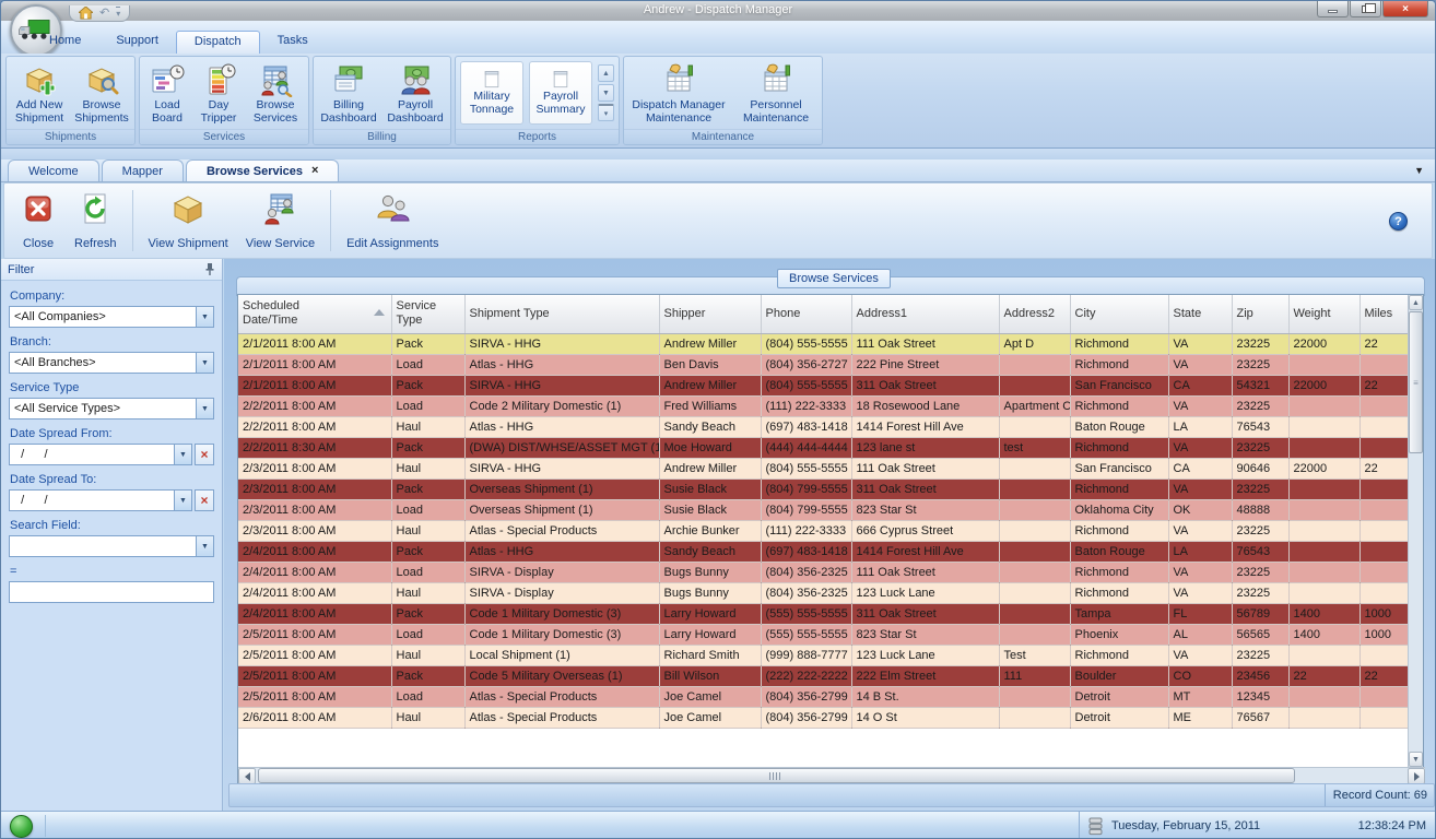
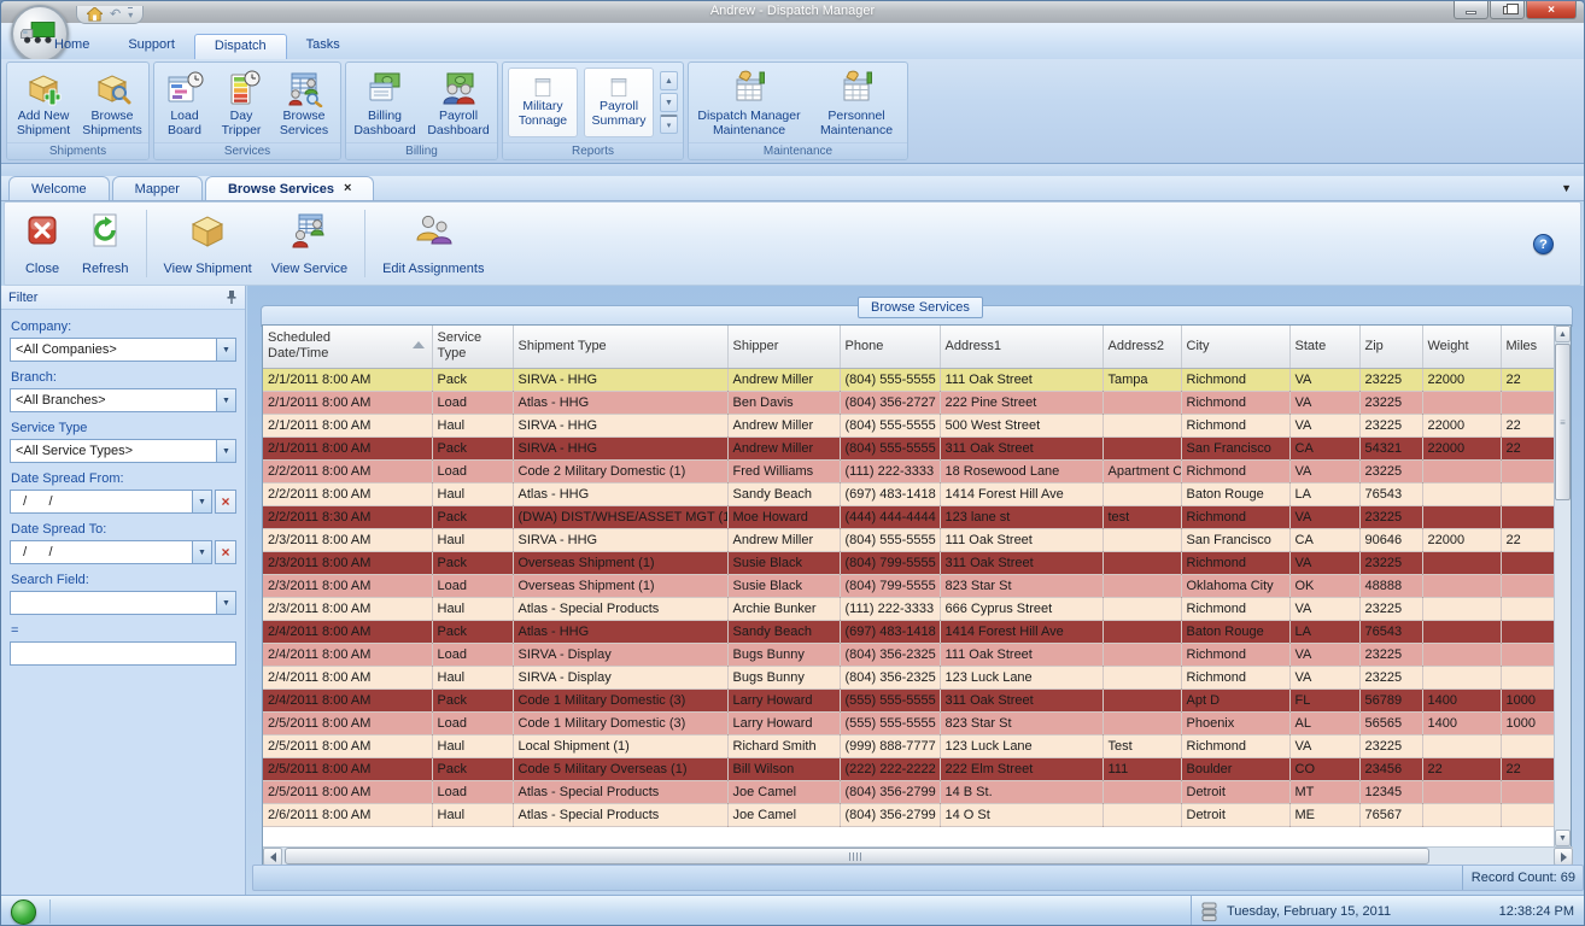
  Andrew - Dispatch Manager
  ×
  ↶
  ▾
  Home
  Support
  Dispatch
  Tasks
  Add New Shipment
  Browse Shipments
  Shipments
  Load Board
  Day Tripper
  Browse Services
  Services
  Billing Dashboard
  Payroll Dashboard
  Billing
  Military Tonnage
  Payroll Summary
  Reports
  Dispatch Manager Maintenance
  Personnel Maintenance
  Maintenance
  Welcome
  Mapper
  Browse Services
  ×
  ▼
  Close
  Refresh
  View Shipment
  View Service
  Edit Assignments
  ?
  Filter
  Company:
  <All Companies>
  Branch:
  <All Branches>
  Service Type
  <All Service Types>
  Date Spread From:
  / /
  ×
  Date Spread To:
  / /
  ×
  Search Field:
  =
  Browse Services
  Scheduled Date/Time	Service Type	Shipment Type	Shipper	Phone	Address1	Address2	City	State	Zip	Weight	Miles
- 2/1/2011 8:00 AM	Pack	SIRVA - HHG	Andrew Miller	(804) 555-5555	111 Oak Street	Apt D	Richmond	VA	23225	22000	22
+ 2/1/2011 8:00 AM	Pack	SIRVA - HHG	Andrew Miller	(804) 555-5555	111 Oak Street	Tampa	Richmond	VA	23225	22000	22
  2/1/2011 8:00 AM	Load	Atlas - HHG	Ben Davis	(804) 356-2727	222 Pine Street		Richmond	VA	23225
+ 2/1/2011 8:00 AM	Haul	SIRVA - HHG	Andrew Miller	(804) 555-5555	500 West Street		Richmond	VA	23225	22000	22
  2/1/2011 8:00 AM	Pack	SIRVA - HHG	Andrew Miller	(804) 555-5555	311 Oak Street		San Francisco	CA	54321	22000	22
  2/2/2011 8:00 AM	Load	Code 2 Military Domestic (1)	Fred Williams	(111) 222-3333	18 Rosewood Lane	Apartment C	Richmond	VA	23225
  2/2/2011 8:00 AM	Haul	Atlas - HHG	Sandy Beach	(697) 483-1418	1414 Forest Hill Ave		Baton Rouge	LA	76543
  2/2/2011 8:30 AM	Pack	(DWA) DIST/WHSE/ASSET MGT (1	Moe Howard	(444) 444-4444	123 lane st	test	Richmond	VA	23225
  2/3/2011 8:00 AM	Haul	SIRVA - HHG	Andrew Miller	(804) 555-5555	111 Oak Street		San Francisco	CA	90646	22000	22
  2/3/2011 8:00 AM	Pack	Overseas Shipment (1)	Susie Black	(804) 799-5555	311 Oak Street		Richmond	VA	23225
  2/3/2011 8:00 AM	Load	Overseas Shipment (1)	Susie Black	(804) 799-5555	823 Star St		Oklahoma City	OK	48888
  2/3/2011 8:00 AM	Haul	Atlas - Special Products	Archie Bunker	(111) 222-3333	666 Cyprus Street		Richmond	VA	23225
  2/4/2011 8:00 AM	Pack	Atlas - HHG	Sandy Beach	(697) 483-1418	1414 Forest Hill Ave		Baton Rouge	LA	76543
  2/4/2011 8:00 AM	Load	SIRVA - Display	Bugs Bunny	(804) 356-2325	111 Oak Street		Richmond	VA	23225
  2/4/2011 8:00 AM	Haul	SIRVA - Display	Bugs Bunny	(804) 356-2325	123 Luck Lane		Richmond	VA	23225
- 2/4/2011 8:00 AM	Pack	Code 1 Military Domestic (3)	Larry Howard	(555) 555-5555	311 Oak Street		Tampa	FL	56789	1400	1000
+ 2/4/2011 8:00 AM	Pack	Code 1 Military Domestic (3)	Larry Howard	(555) 555-5555	311 Oak Street		Apt D	FL	56789	1400	1000
  2/5/2011 8:00 AM	Load	Code 1 Military Domestic (3)	Larry Howard	(555) 555-5555	823 Star St		Phoenix	AL	56565	1400	1000
  2/5/2011 8:00 AM	Haul	Local Shipment (1)	Richard Smith	(999) 888-7777	123 Luck Lane	Test	Richmond	VA	23225
  2/5/2011 8:00 AM	Pack	Code 5 Military Overseas (1)	Bill Wilson	(222) 222-2222	222 Elm Street	111	Boulder	CO	23456	22	22
  2/5/2011 8:00 AM	Load	Atlas - Special Products	Joe Camel	(804) 356-2799	14 B St.		Detroit	MT	12345
  2/6/2011 8:00 AM	Haul	Atlas - Special Products	Joe Camel	(804) 356-2799	14 O St		Detroit	ME	76567
  ≡
  Record Count: 69
  Tuesday, February 15, 2011
  12:38:24 PM
